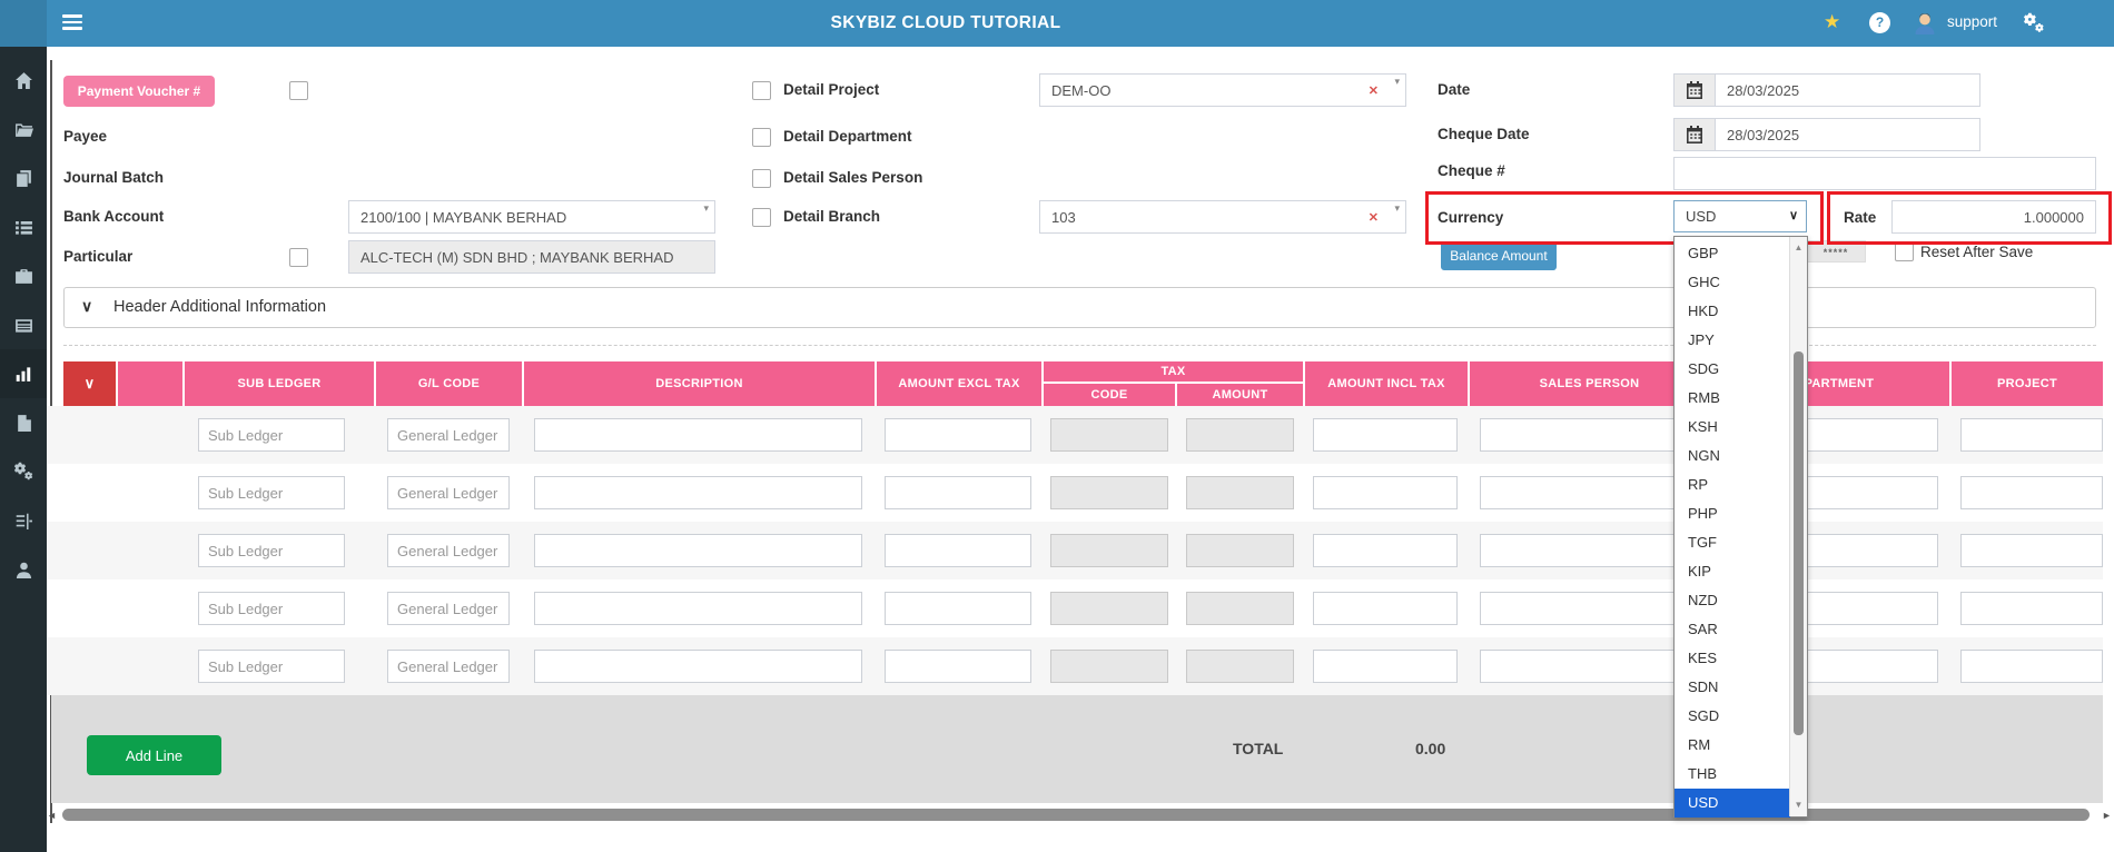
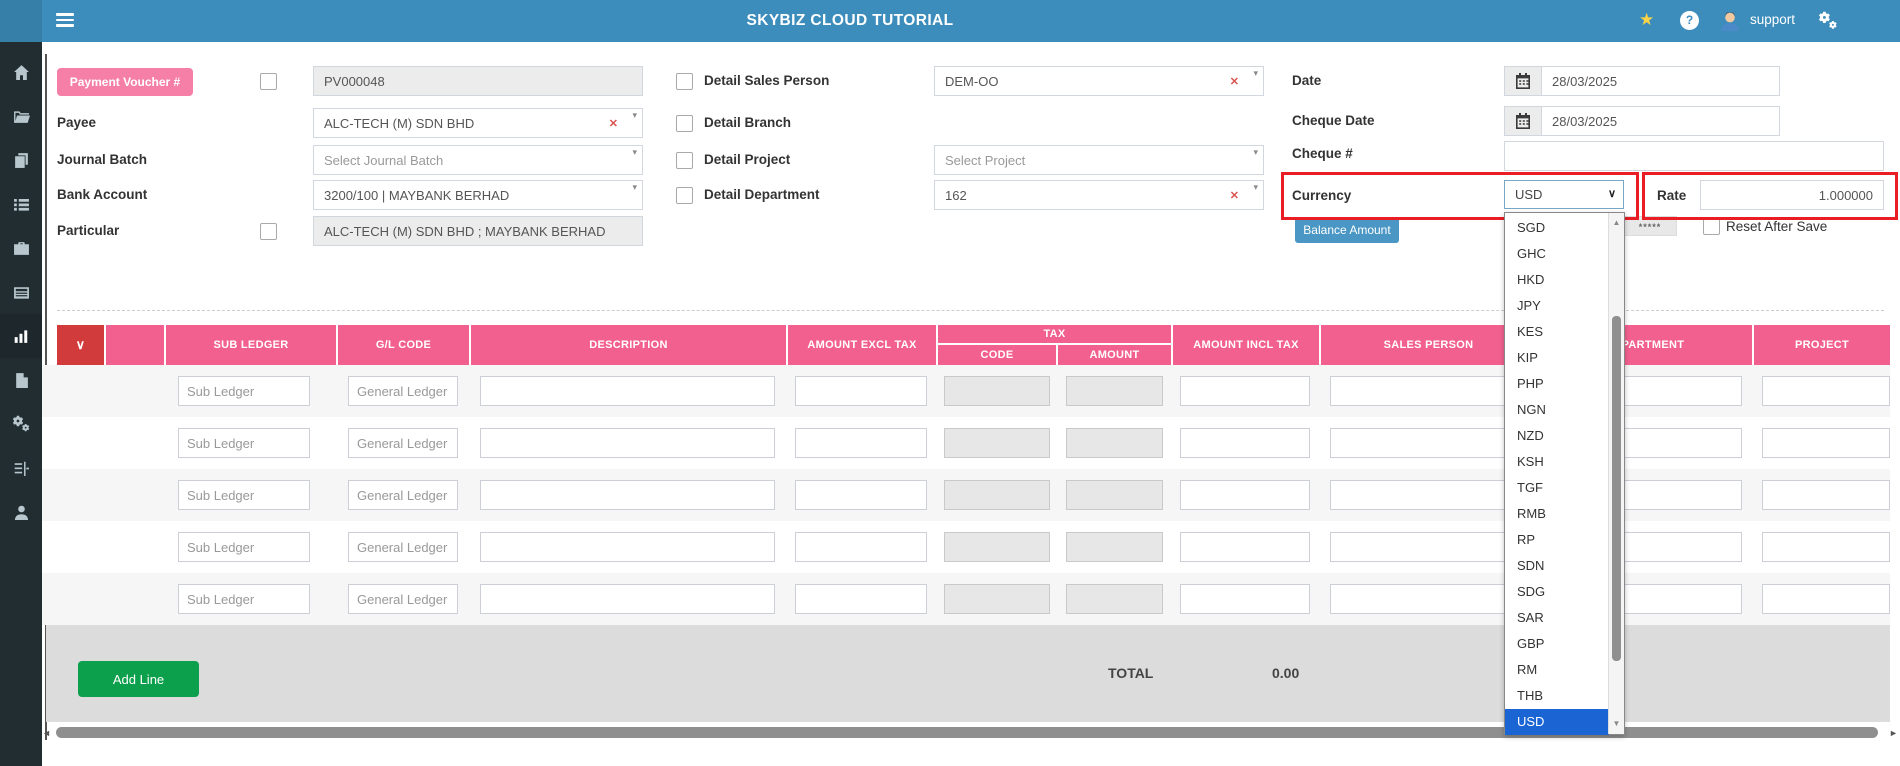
  SKYBIZ CLOUD TUTORIAL
  ?
  support
  Payment Voucher #
+ PV000048
  Payee
+ ALC-TECH (M) SDN BHD
  Journal Batch
+ Select Journal Batch
  Bank Account
- 2100/100 | MAYBANK BERHAD
+ 3200/100 | MAYBANK BERHAD
  Particular
  ALC-TECH (M) SDN BHD ; MAYBANK BERHAD
- Detail Project
+ Detail Sales Person
  DEM-OO
- Detail Department
+ Detail Branch
- Detail Sales Person
+ Detail Project
+ Select Project
- Detail Branch
+ Detail Department
- 103
+ 162
  Date
  28/03/2025
  Cheque Date
  28/03/2025
  Cheque #
  Currency
  USD
  Rate
  1.000000
  Balance Amount
  *****
  Reset After Save
- Header Additional Information
  SUB LEDGER
  G/L CODE
  DESCRIPTION
  AMOUNT EXCL TAX
  TAX
  CODE
  AMOUNT
  AMOUNT INCL TAX
  SALES PERSON
  ARTMENT
  PROJECT
  Sub Ledger
  General Ledger
  Sub Ledger
  General Ledger
  Sub Ledger
  General Ledger
  Sub Ledger
  General Ledger
  Sub Ledger
  General Ledger
  Add Line
  TOTAL
  0.00
- GBP
+ SGD
  GHC
  HKD
  JPY
- SDG
+ KES
- RMB
+ KIP
- KSH
+ PHP
  NGN
- RP
+ NZD
- PHP
+ KSH
  TGF
- KIP
+ RMB
- NZD
+ RP
- SAR
+ SDN
- KES
+ SDG
- SDN
+ SAR
- SGD
+ GBP
  RM
  THB
  USD
